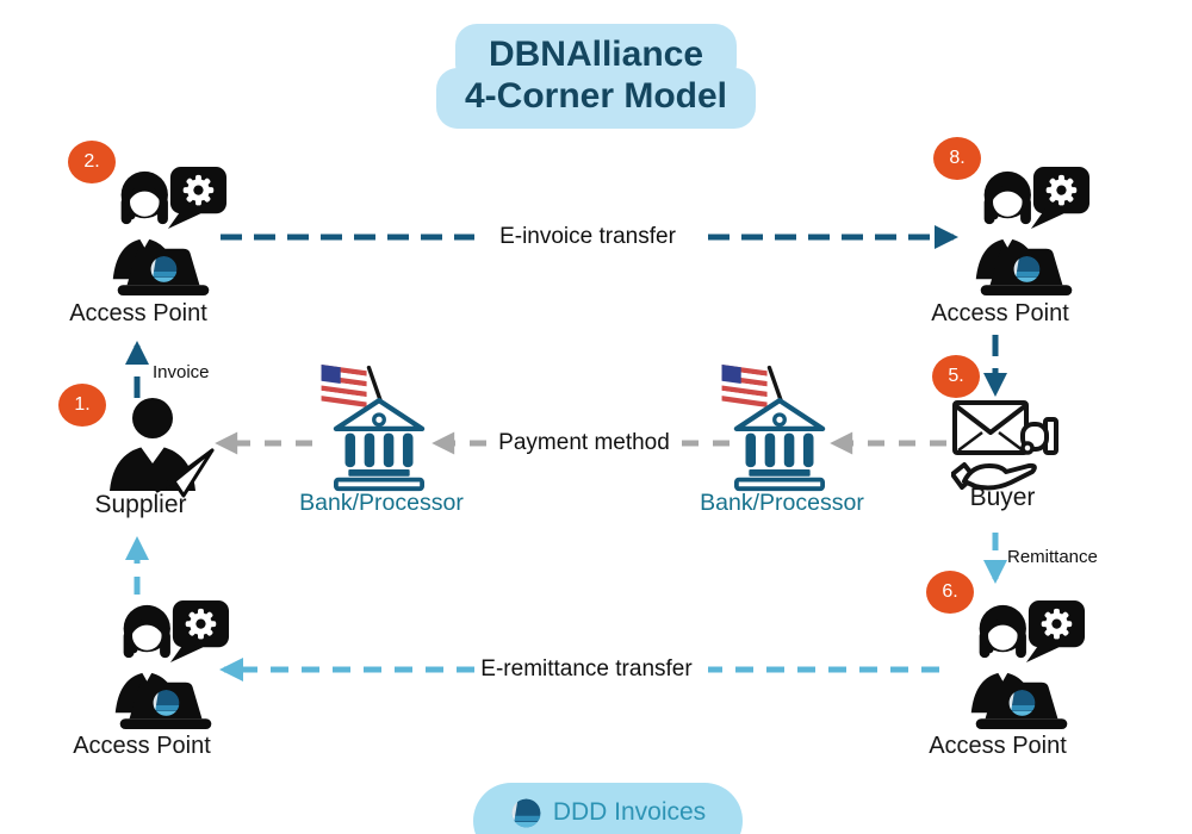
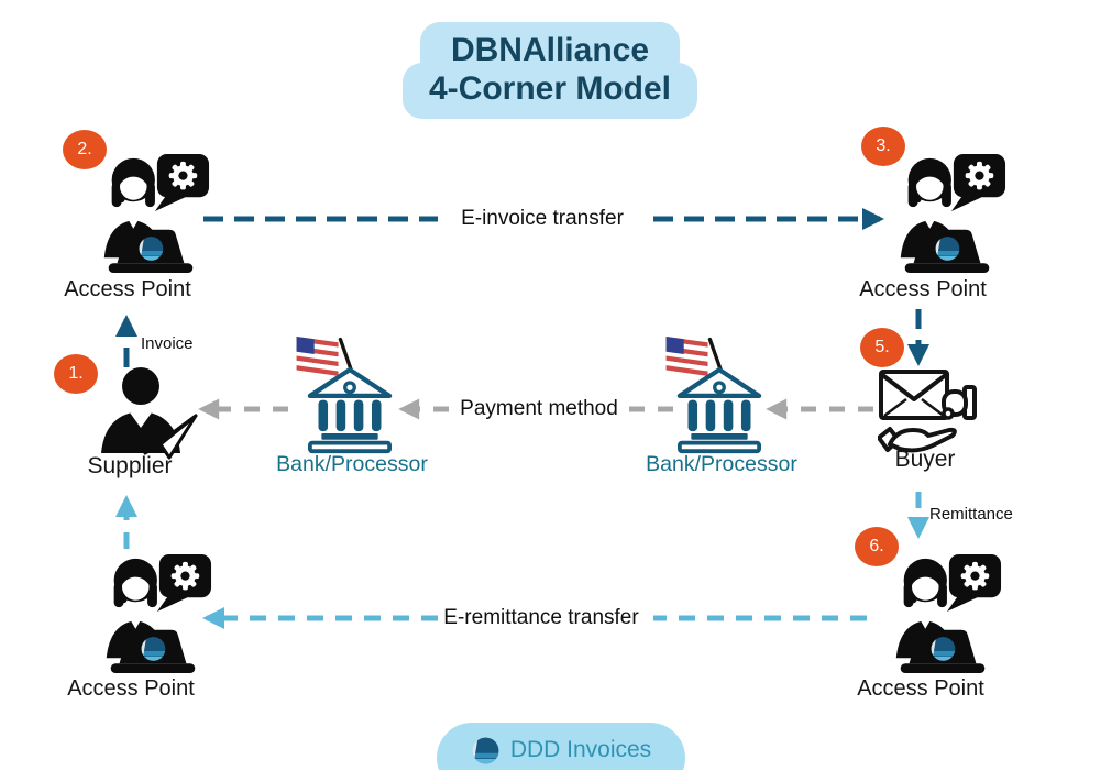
  DBNAlliance
  4-Corner Model
  1.
  2.
- 8.
+ 3.
  5.
  6.
  Access Point
  Access Point
  Access Point
  Access Point
  Supplier
  Buyer
  Bank/Processor
  Bank/Processor
  E-invoice transfer
  Payment method
  E-remittance transfer
  Invoice
  Remittance
  DDD Invoices
